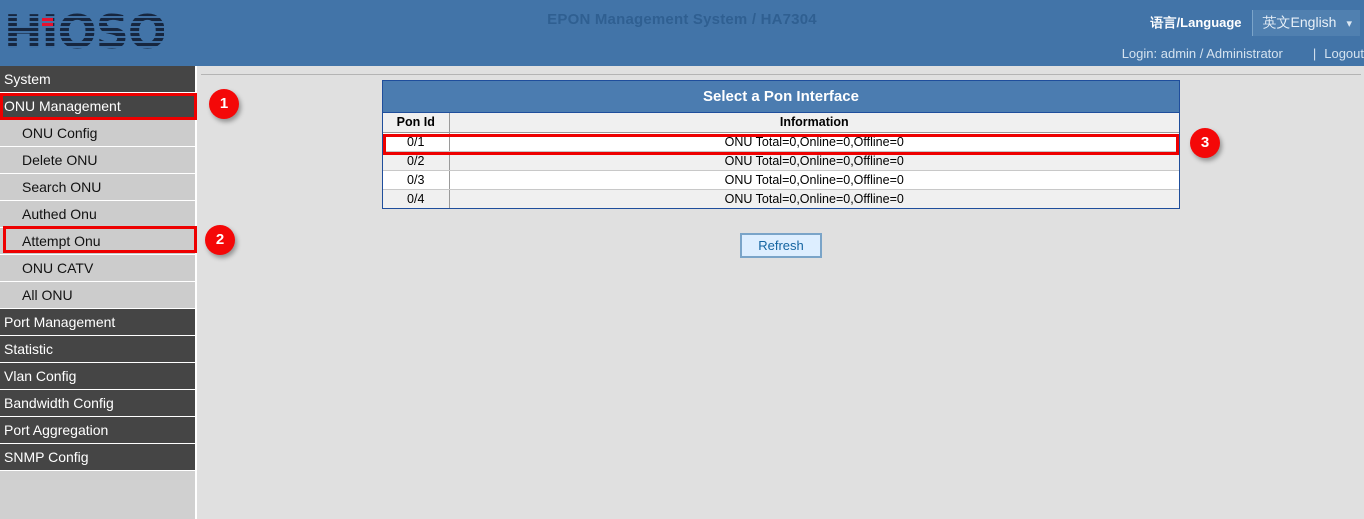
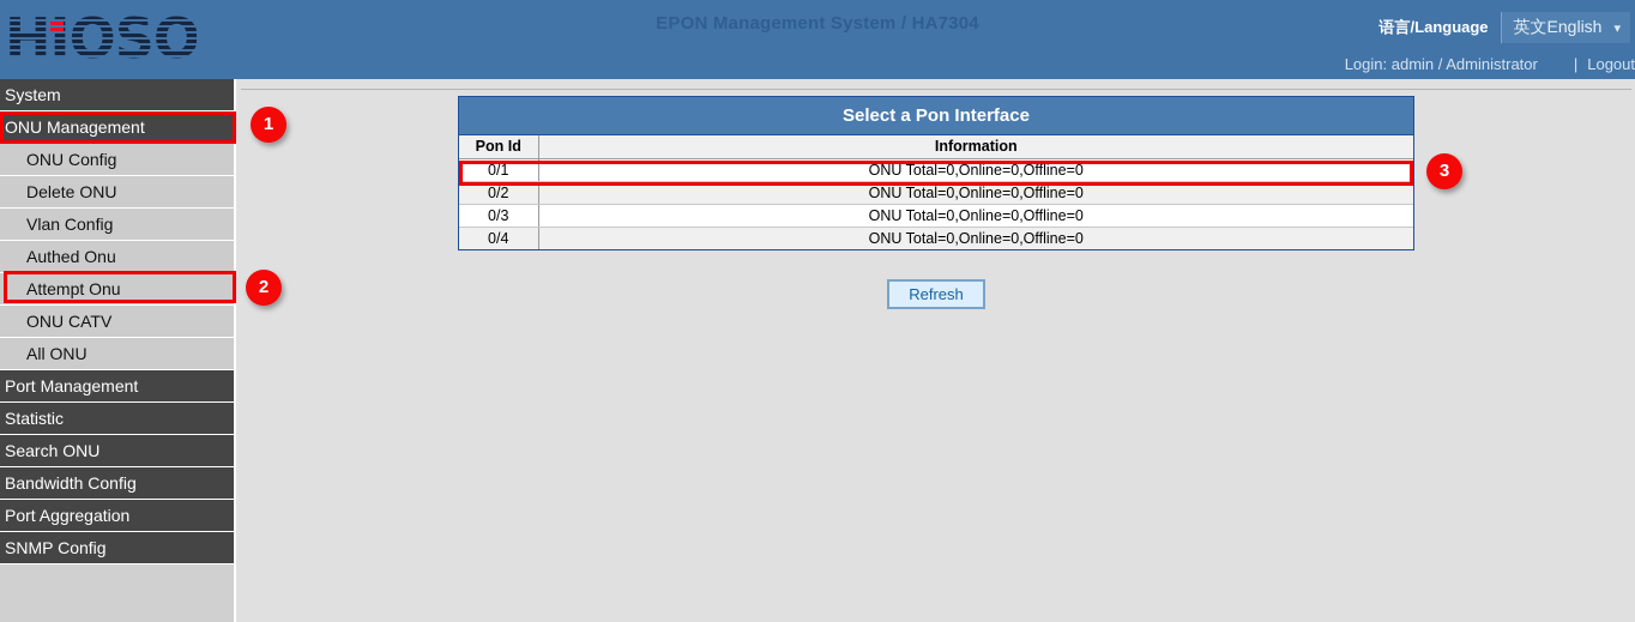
  语言/Language
  英文English
  ▾
  Login: admin / Administrator
  |
  Logout
  System
  ONU Management
  ONU Config
  Delete ONU
- Search ONU
+ Vlan Config
  Authed Onu
  Attempt Onu
  ONU CATV
  All ONU
  Port Management
  Statistic
- Vlan Config
+ Search ONU
  Bandwidth Config
  Port Aggregation
  SNMP Config
  Select a Pon Interface
  Pon Id	Information
  0/1	ONU Total=0,Online=0,Offline=0
  0/2	ONU Total=0,Online=0,Offline=0
  0/3	ONU Total=0,Online=0,Offline=0
  0/4	ONU Total=0,Online=0,Offline=0
  Refresh
  1
  2
  3
